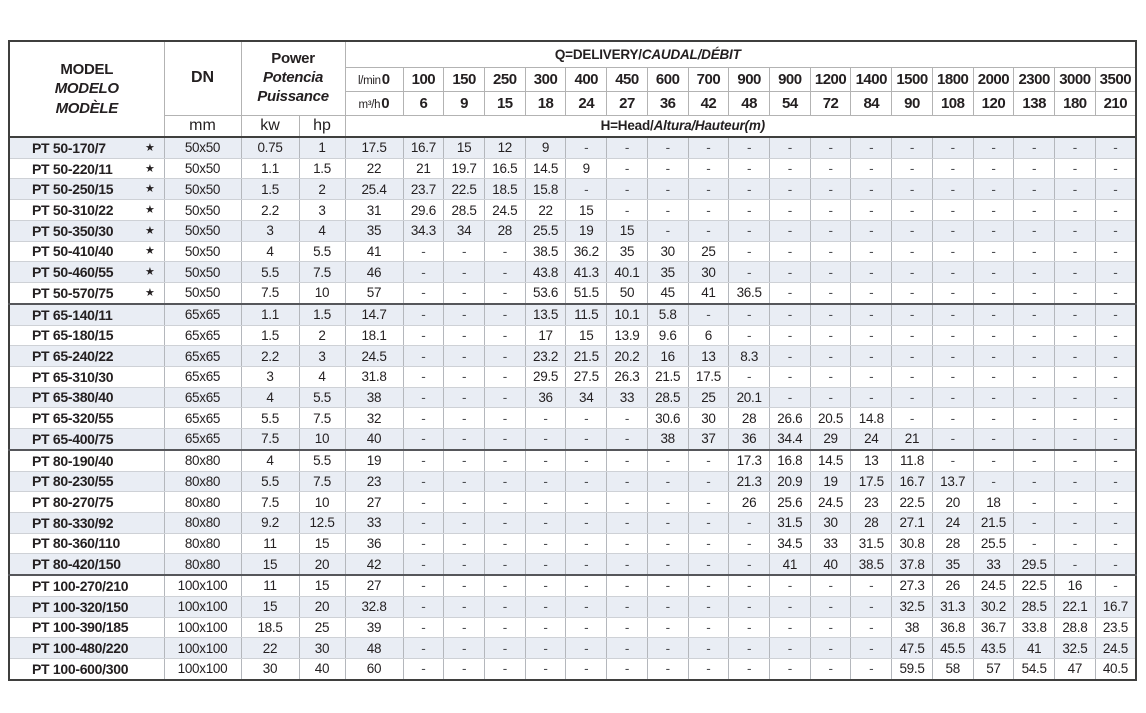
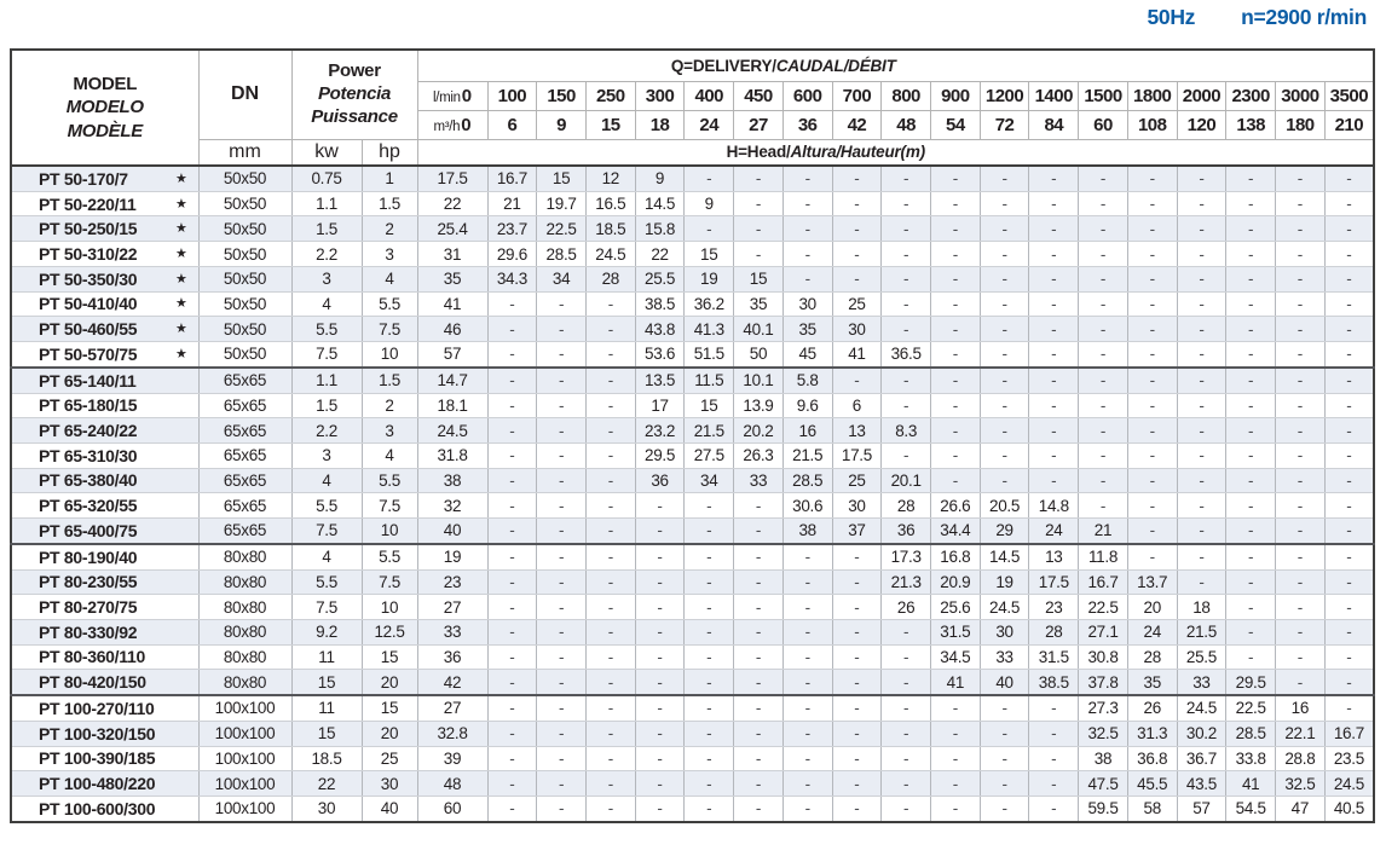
+ 50Hz
+ n=2900 r/min
  MODEL MODELO MODÈLE	DN	Power Potencia Puissance	Q=DELIVERY/CAUDAL/DÉBIT
- l/min0	100	150	250	300	400	450	600	700	900	900	1200	1400	1500	1800	2000	2300	3000	3500
+ l/min0	100	150	250	300	400	450	600	700	800	900	1200	1400	1500	1800	2000	2300	3000	3500
- m³/h0	6	9	15	18	24	27	36	42	48	54	72	84	90	108	120	138	180	210
+ m³/h0	6	9	15	18	24	27	36	42	48	54	72	84	60	108	120	138	180	210
  mm	kw	hp	H=Head/Altura/Hauteur(m)
  PT 50-170/7 ★	50x50	0.75	1	17.5	16.7	15	12	9	-	-	-	-	-	-	-	-	-	-	-	-	-	-
  PT 50-220/11 ★	50x50	1.1	1.5	22	21	19.7	16.5	14.5	9	-	-	-	-	-	-	-	-	-	-	-	-	-
  PT 50-250/15 ★	50x50	1.5	2	25.4	23.7	22.5	18.5	15.8	-	-	-	-	-	-	-	-	-	-	-	-	-	-
  PT 50-310/22 ★	50x50	2.2	3	31	29.6	28.5	24.5	22	15	-	-	-	-	-	-	-	-	-	-	-	-	-
  PT 50-350/30 ★	50x50	3	4	35	34.3	34	28	25.5	19	15	-	-	-	-	-	-	-	-	-	-	-	-
  PT 50-410/40 ★	50x50	4	5.5	41	-	-	-	38.5	36.2	35	30	25	-	-	-	-	-	-	-	-	-	-
  PT 50-460/55 ★	50x50	5.5	7.5	46	-	-	-	43.8	41.3	40.1	35	30	-	-	-	-	-	-	-	-	-	-
  PT 50-570/75 ★	50x50	7.5	10	57	-	-	-	53.6	51.5	50	45	41	36.5	-	-	-	-	-	-	-	-	-
  PT 65-140/11	65x65	1.1	1.5	14.7	-	-	-	13.5	11.5	10.1	5.8	-	-	-	-	-	-	-	-	-	-	-
  PT 65-180/15	65x65	1.5	2	18.1	-	-	-	17	15	13.9	9.6	6	-	-	-	-	-	-	-	-	-	-
  PT 65-240/22	65x65	2.2	3	24.5	-	-	-	23.2	21.5	20.2	16	13	8.3	-	-	-	-	-	-	-	-	-
  PT 65-310/30	65x65	3	4	31.8	-	-	-	29.5	27.5	26.3	21.5	17.5	-	-	-	-	-	-	-	-	-	-
  PT 65-380/40	65x65	4	5.5	38	-	-	-	36	34	33	28.5	25	20.1	-	-	-	-	-	-	-	-	-
  PT 65-320/55	65x65	5.5	7.5	32	-	-	-	-	-	-	30.6	30	28	26.6	20.5	14.8	-	-	-	-	-	-
  PT 65-400/75	65x65	7.5	10	40	-	-	-	-	-	-	38	37	36	34.4	29	24	21	-	-	-	-	-
  PT 80-190/40	80x80	4	5.5	19	-	-	-	-	-	-	-	-	17.3	16.8	14.5	13	11.8	-	-	-	-	-
  PT 80-230/55	80x80	5.5	7.5	23	-	-	-	-	-	-	-	-	21.3	20.9	19	17.5	16.7	13.7	-	-	-	-
  PT 80-270/75	80x80	7.5	10	27	-	-	-	-	-	-	-	-	26	25.6	24.5	23	22.5	20	18	-	-	-
  PT 80-330/92	80x80	9.2	12.5	33	-	-	-	-	-	-	-	-	-	31.5	30	28	27.1	24	21.5	-	-	-
  PT 80-360/110	80x80	11	15	36	-	-	-	-	-	-	-	-	-	34.5	33	31.5	30.8	28	25.5	-	-	-
  PT 80-420/150	80x80	15	20	42	-	-	-	-	-	-	-	-	-	41	40	38.5	37.8	35	33	29.5	-	-
- PT 100-270/210	100x100	11	15	27	-	-	-	-	-	-	-	-	-	-	-	-	27.3	26	24.5	22.5	16	-
+ PT 100-270/110	100x100	11	15	27	-	-	-	-	-	-	-	-	-	-	-	-	27.3	26	24.5	22.5	16	-
  PT 100-320/150	100x100	15	20	32.8	-	-	-	-	-	-	-	-	-	-	-	-	32.5	31.3	30.2	28.5	22.1	16.7
  PT 100-390/185	100x100	18.5	25	39	-	-	-	-	-	-	-	-	-	-	-	-	38	36.8	36.7	33.8	28.8	23.5
  PT 100-480/220	100x100	22	30	48	-	-	-	-	-	-	-	-	-	-	-	-	47.5	45.5	43.5	41	32.5	24.5
  PT 100-600/300	100x100	30	40	60	-	-	-	-	-	-	-	-	-	-	-	-	59.5	58	57	54.5	47	40.5
